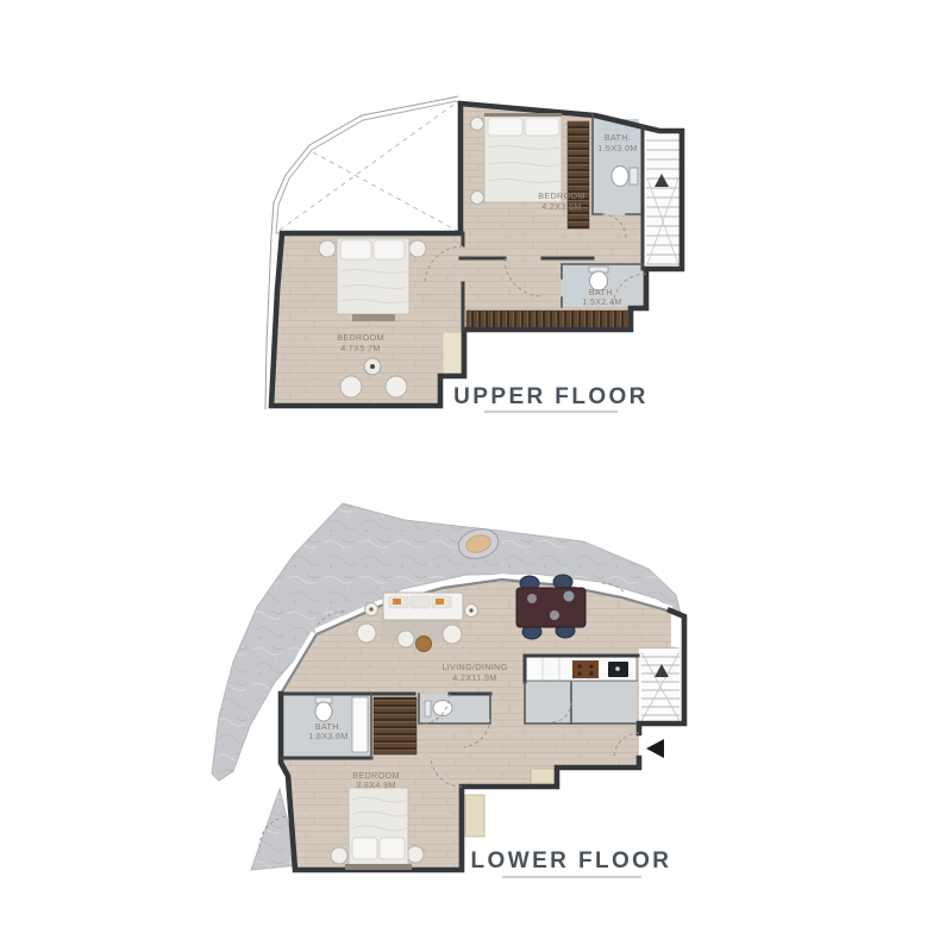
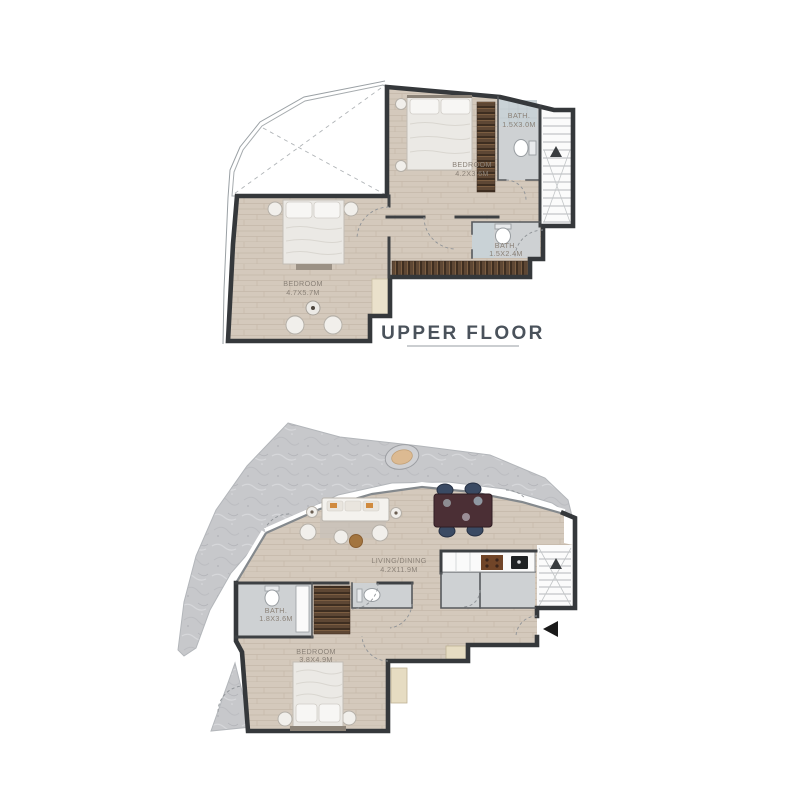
  BATH.
  1.5X3.0M
  BEDROOM
  4.2X3.6M
  BATH.
  1.5X2.4M
  BEDROOM
  4.7X5.7M
  UPPER FLOOR
  LIVING/DINING
  4.2X11.9M
  BATH.
  1.8X3.6M
  BEDROOM
  3.8X4.9M
- LOWER FLOOR
